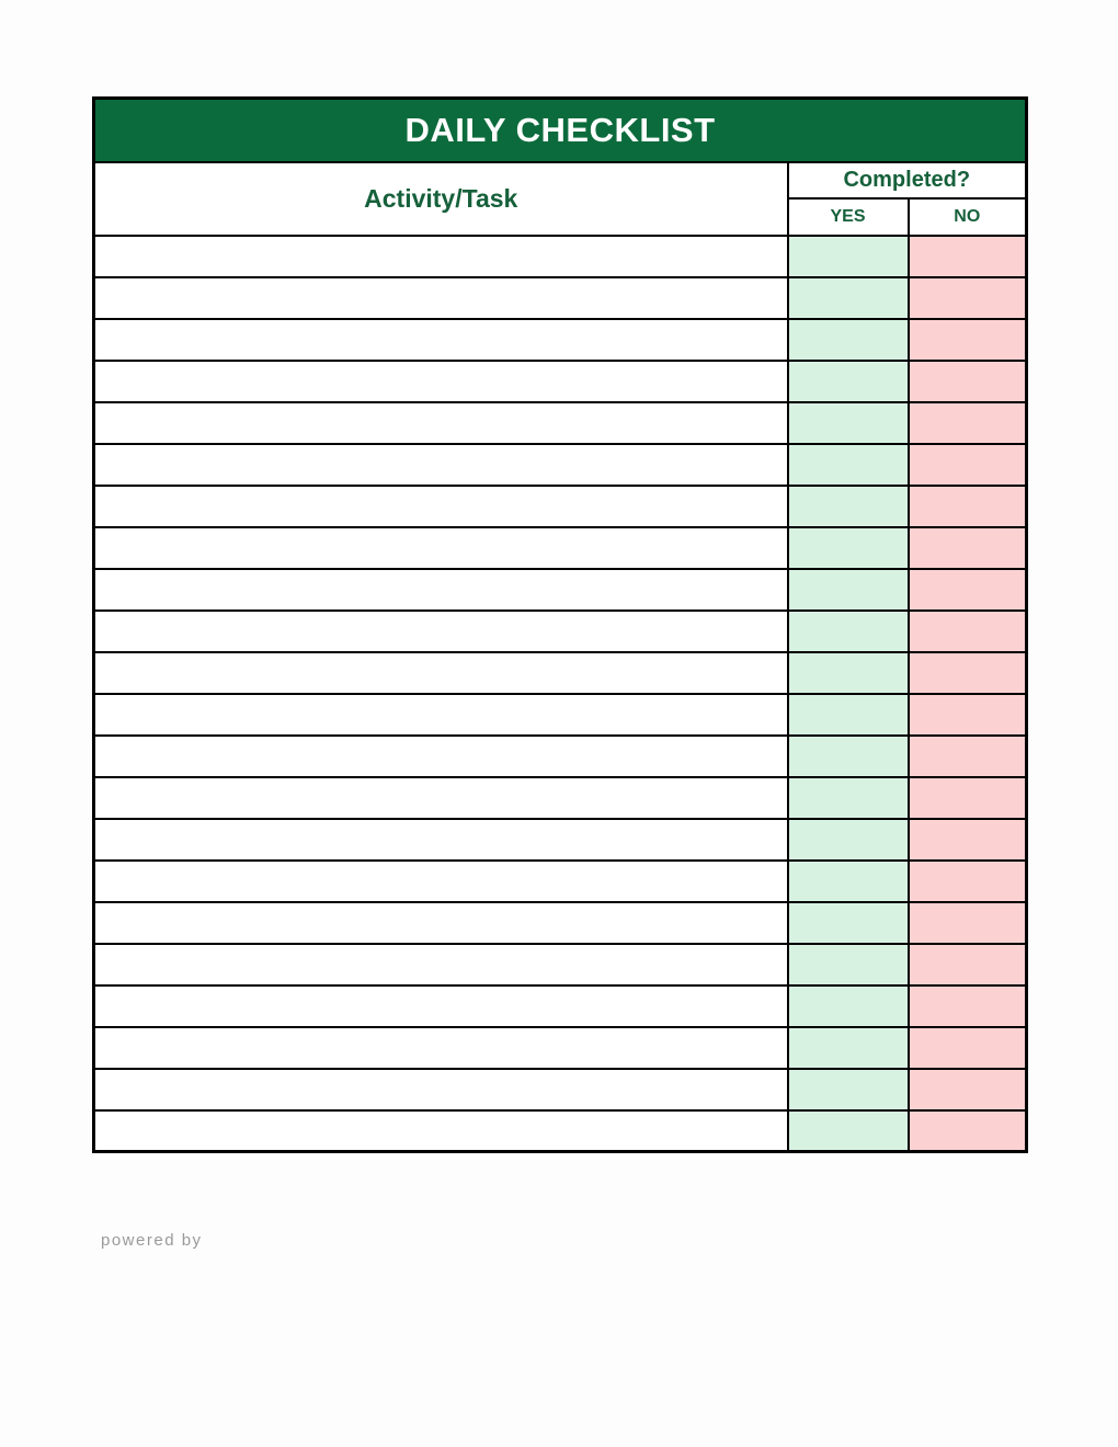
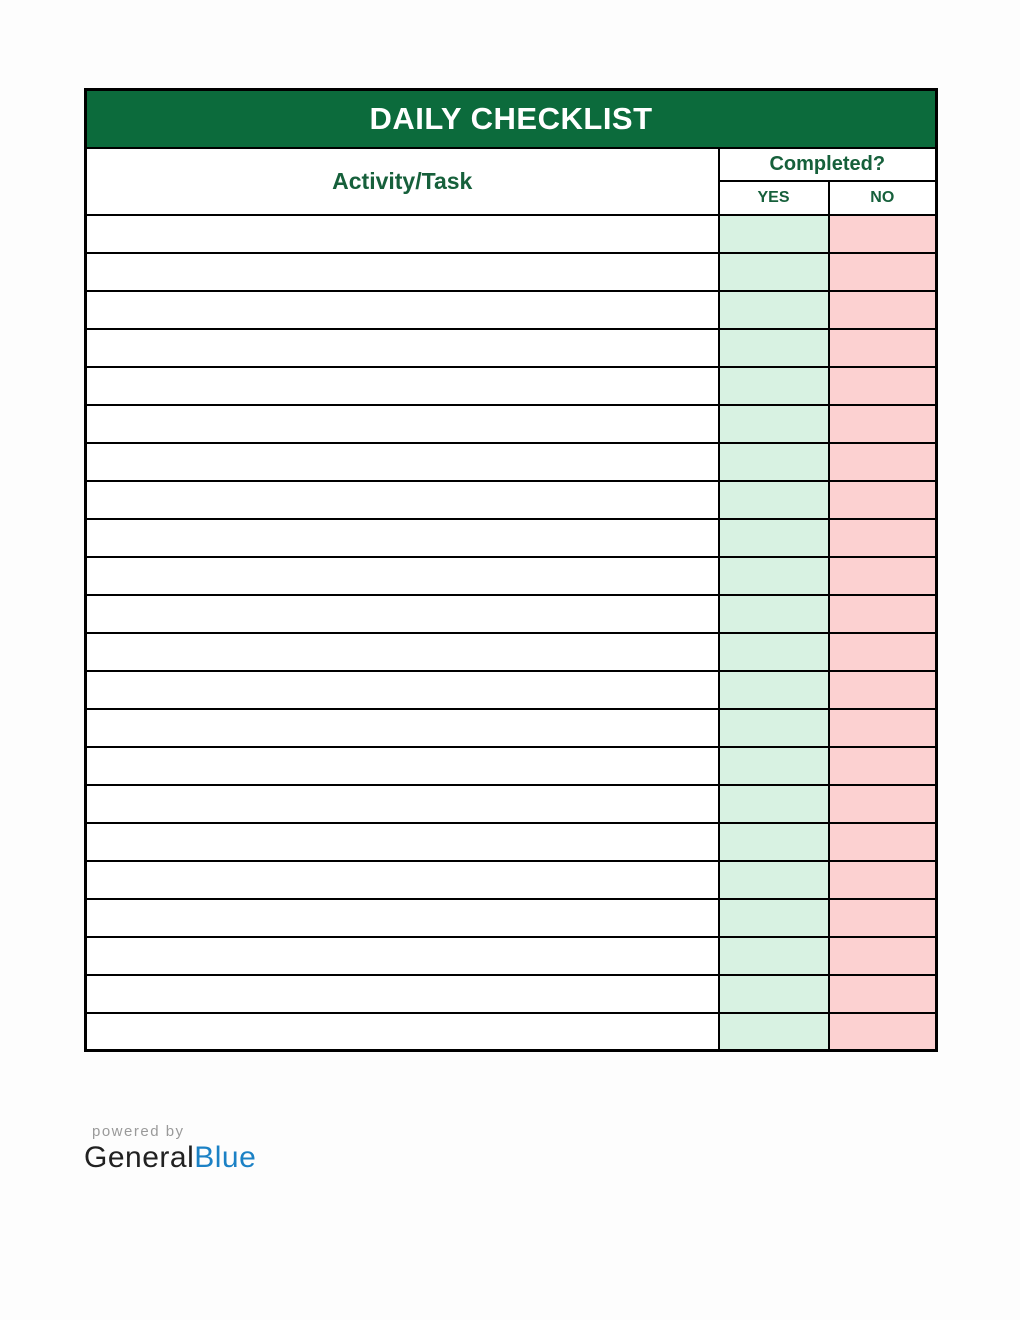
  DAILY CHECKLIST
  Activity/Task	Completed?
  YES	NO
  powered by
+ GeneralBlue
